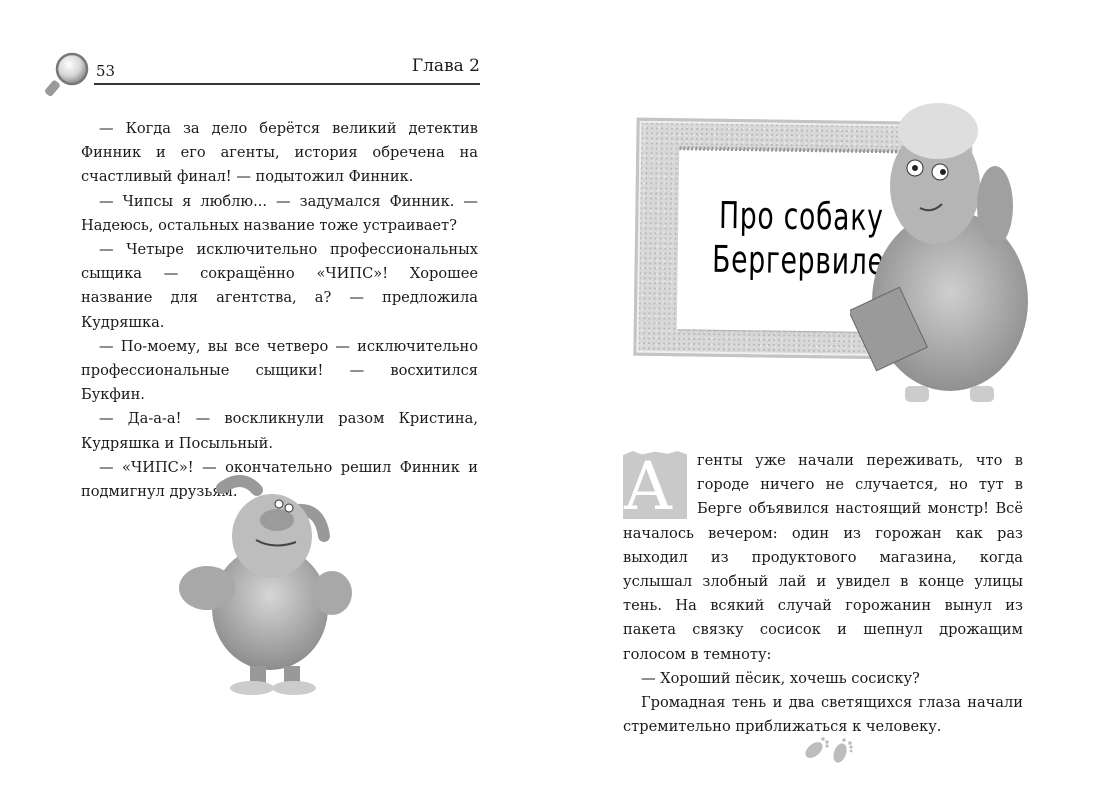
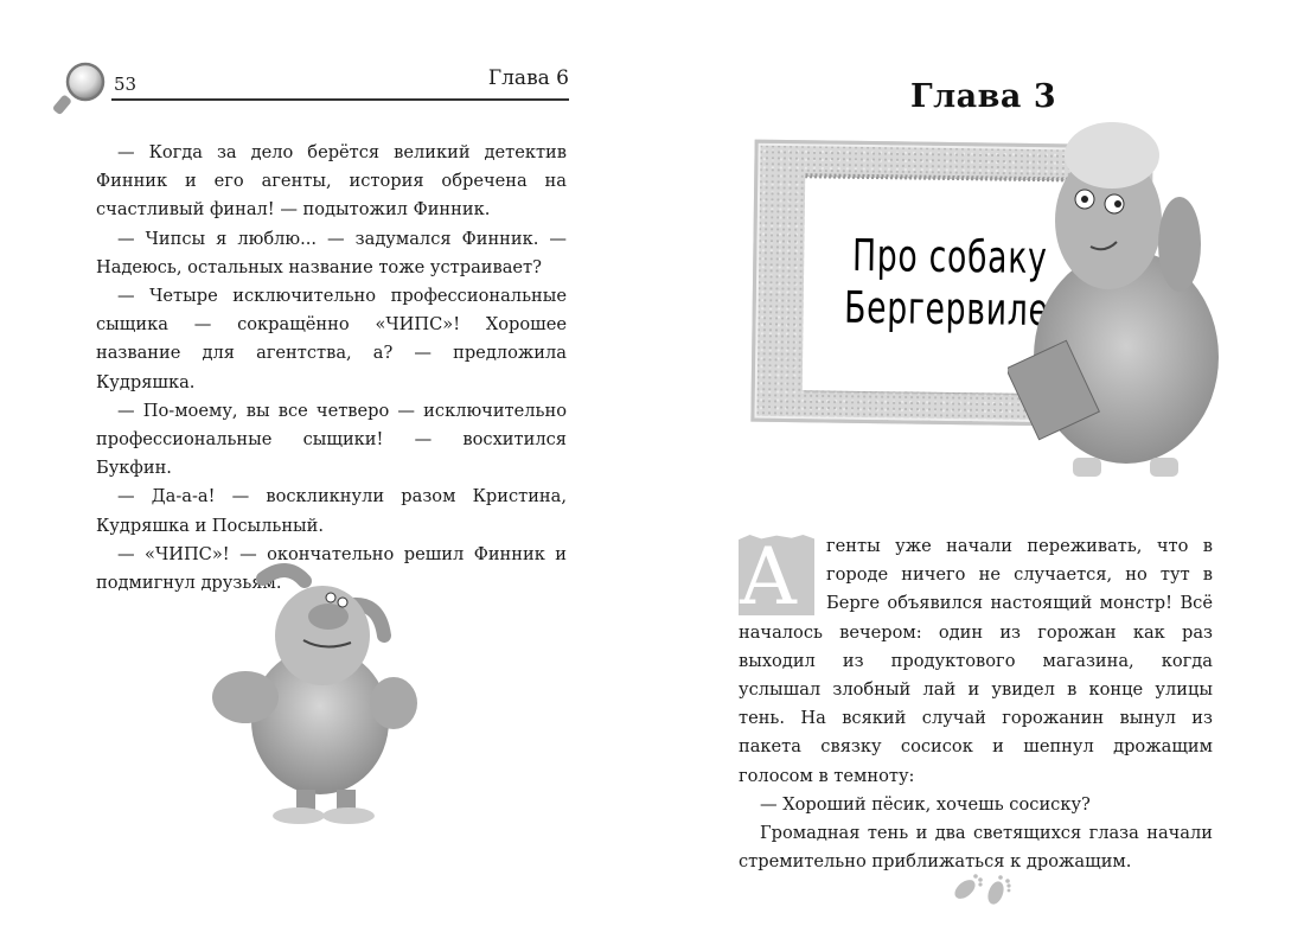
  53
- Глава 2
+ Глава 6
  — Когда за дело берётся великий детектив Финник и его агенты, история обречена на счастливый финал! — подытожил Финник.
  — Чипсы я люблю... — задумался Финник. — Надеюсь, остальных название тоже устраивает?
- — Четыре исключительно профессиональных сыщика — сокращённо «ЧИПС»! Хорошее название для агентства, а? — предложила Кудряшка.
+ — Четыре исключительно профессиональные сыщика — сокращённо «ЧИПС»! Хорошее название для агентства, а? — предложила Кудряшка.
  — По-моему, вы все четверо — исключительно профессиональные сыщики! — восхитился Букфин.
  — Да-а-а! — воскликнули разом Кристина, Кудряшка и Посыльный.
  — «ЧИПС»! — окончательно решил Финник и подмигнул друзья.
+ Глава 3
  Про собаку
  Бергервиле
  А
  генты уже начали переживать, что в городе ничего не случается, но тут в Берге объявился настоящий монстр! Всё началось вечером: один из горожан как раз выходил из продуктового магазина, когда услышал злобный лай и увидел в конце улицы тень. На всякий случай горожанин вынул из пакета связку сосисок и шепнул дрожащим голосом в темноту:
  — Хороший пёсик, хочешь сосиску?
- Громадная тень и два светящихся глаза начали стремительно приближаться к человеку.
+ Громадная тень и два светящихся глаза начали стремительно приближаться к дрожащим.
